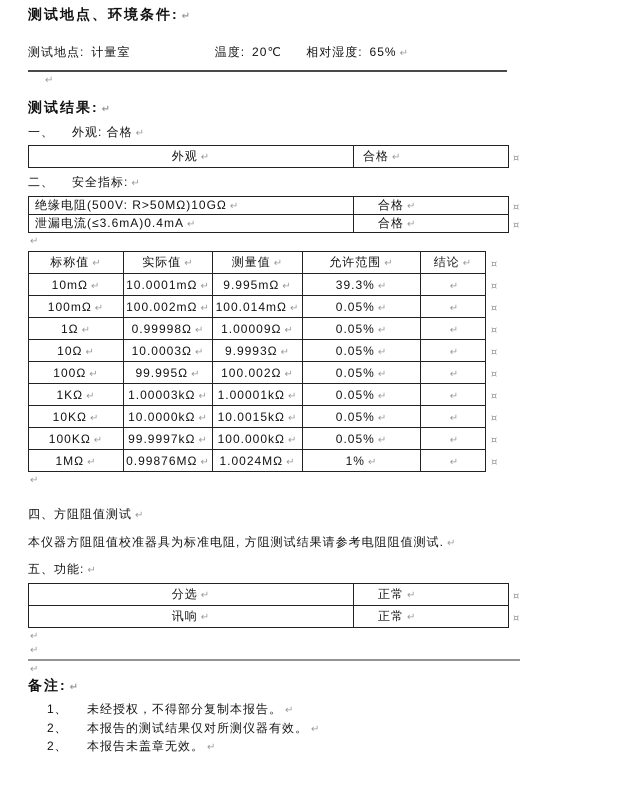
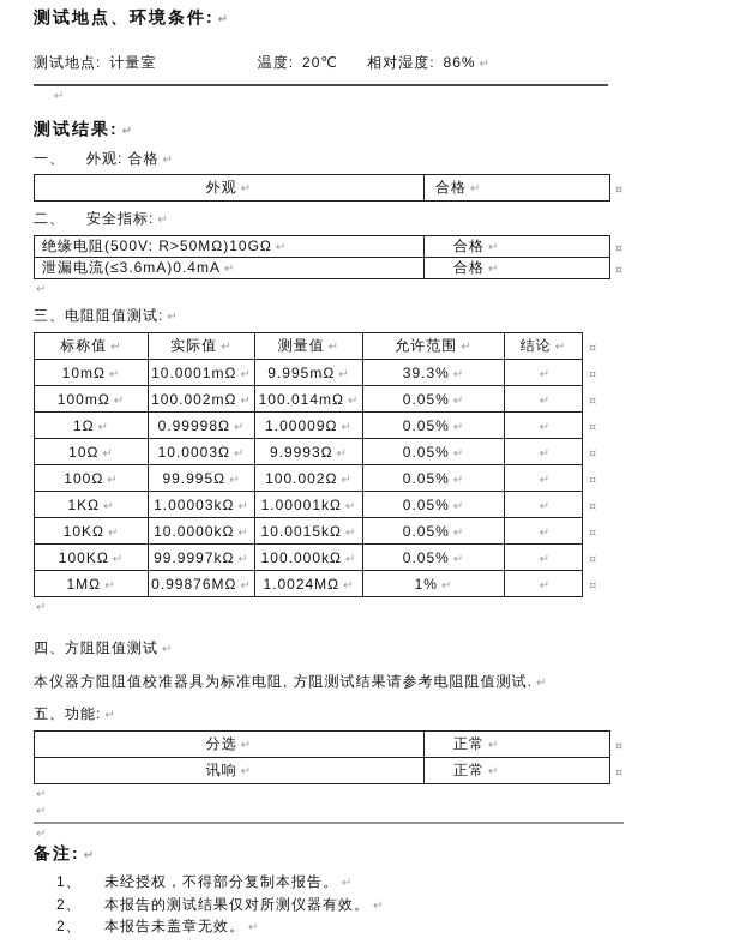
  测试地点、环境条件: ↵
- 测试地点: 计量室 温度: 20℃ 相对湿度: 65% ↵
+ 测试地点: 计量室 温度: 20℃ 相对湿度: 86% ↵
  ↵
  测试结果: ↵
  一、 外观: 合格 ↵
  外观 ↵	合格 ↵	¤
  二、 安全指标: ↵
  绝缘电阻(500V: R>50MΩ)10GΩ ↵	合格 ↵	¤
  泄漏电流(≤3.6mA)0.4mA ↵	合格 ↵	¤
  ↵
+ 三、电阻阻值测试: ↵
  标称值 ↵	实际值 ↵	测量值 ↵	允许范围 ↵	结论 ↵	¤
  10mΩ ↵	10.0001mΩ ↵	9.995mΩ ↵	39.3% ↵	↵	¤
  100mΩ ↵	100.002mΩ ↵	100.014mΩ ↵	0.05% ↵	↵	¤
  1Ω ↵	0.99998Ω ↵	1.00009Ω ↵	0.05% ↵	↵	¤
  10Ω ↵	10.0003Ω ↵	9.9993Ω ↵	0.05% ↵	↵	¤
  100Ω ↵	99.995Ω ↵	100.002Ω ↵	0.05% ↵	↵	¤
  1KΩ ↵	1.00003kΩ ↵	1.00001kΩ ↵	0.05% ↵	↵	¤
  10KΩ ↵	10.0000kΩ ↵	10.0015kΩ ↵	0.05% ↵	↵	¤
  100KΩ ↵	99.9997kΩ ↵	100.000kΩ ↵	0.05% ↵	↵	¤
  1MΩ ↵	0.99876MΩ ↵	1.0024MΩ ↵	1% ↵	↵	¤
  ↵
  四、方阻阻值测试 ↵
  本仪器方阻阻值校准器具为标准电阻, 方阻测试结果请参考电阻阻值测试. ↵
  五、功能: ↵
  分选 ↵	正常 ↵	¤
  讯响 ↵	正常 ↵	¤
  ↵
  ↵
  ↵
  备注: ↵
  1、 未经授权，不得部分复制本报告。 ↵
  2、 本报告的测试结果仅对所测仪器有效。 ↵
  2、 本报告未盖章无效。 ↵
